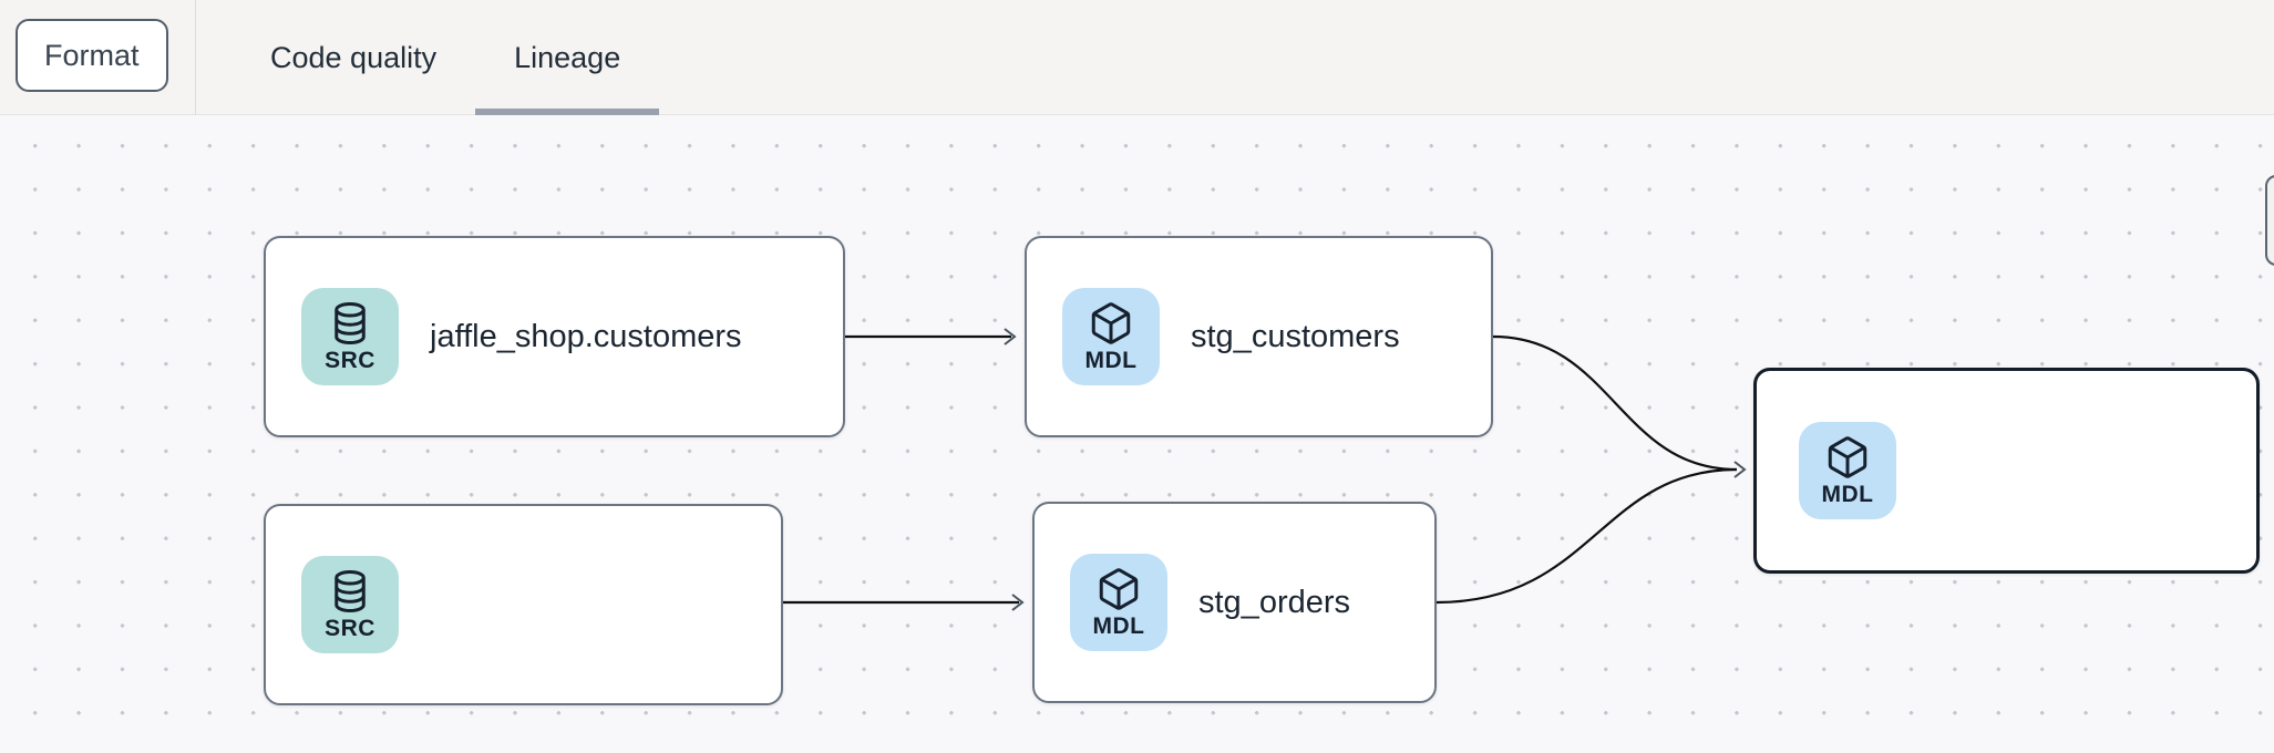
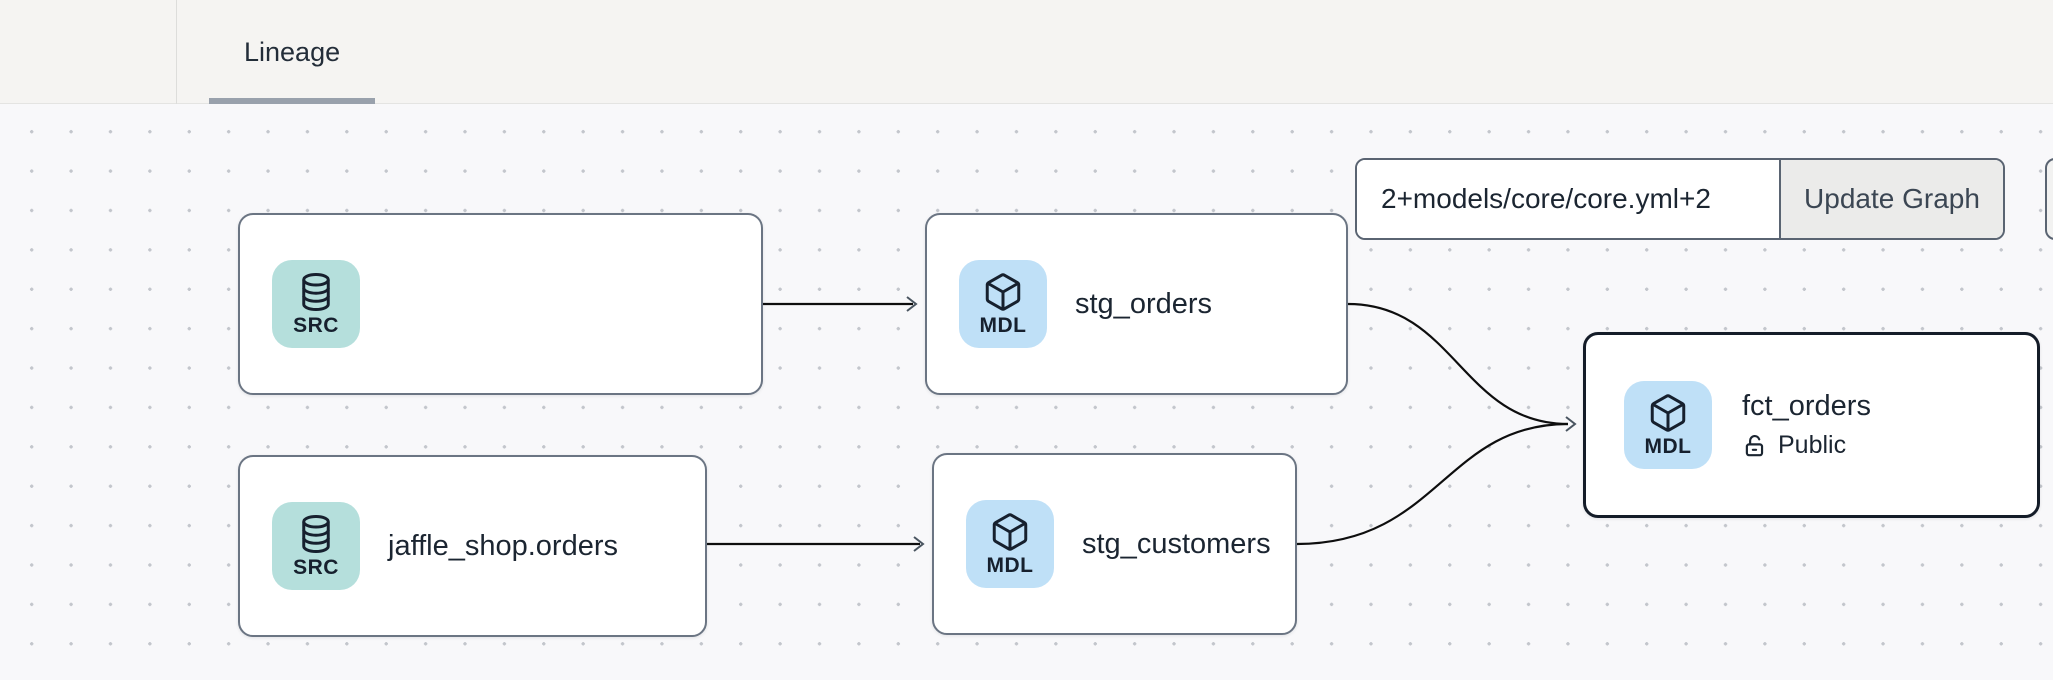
- Format
- Code quality
  Lineage
  SRC
- jaffle_shop.customers
  MDL
- stg_customers
+ stg_orders
  SRC
+ jaffle_shop.orders
  MDL
- stg_orders
+ stg_customers
  MDL
+ fct_orders
+ Public
+ 2+models/core/core.yml+2
+ Update Graph
